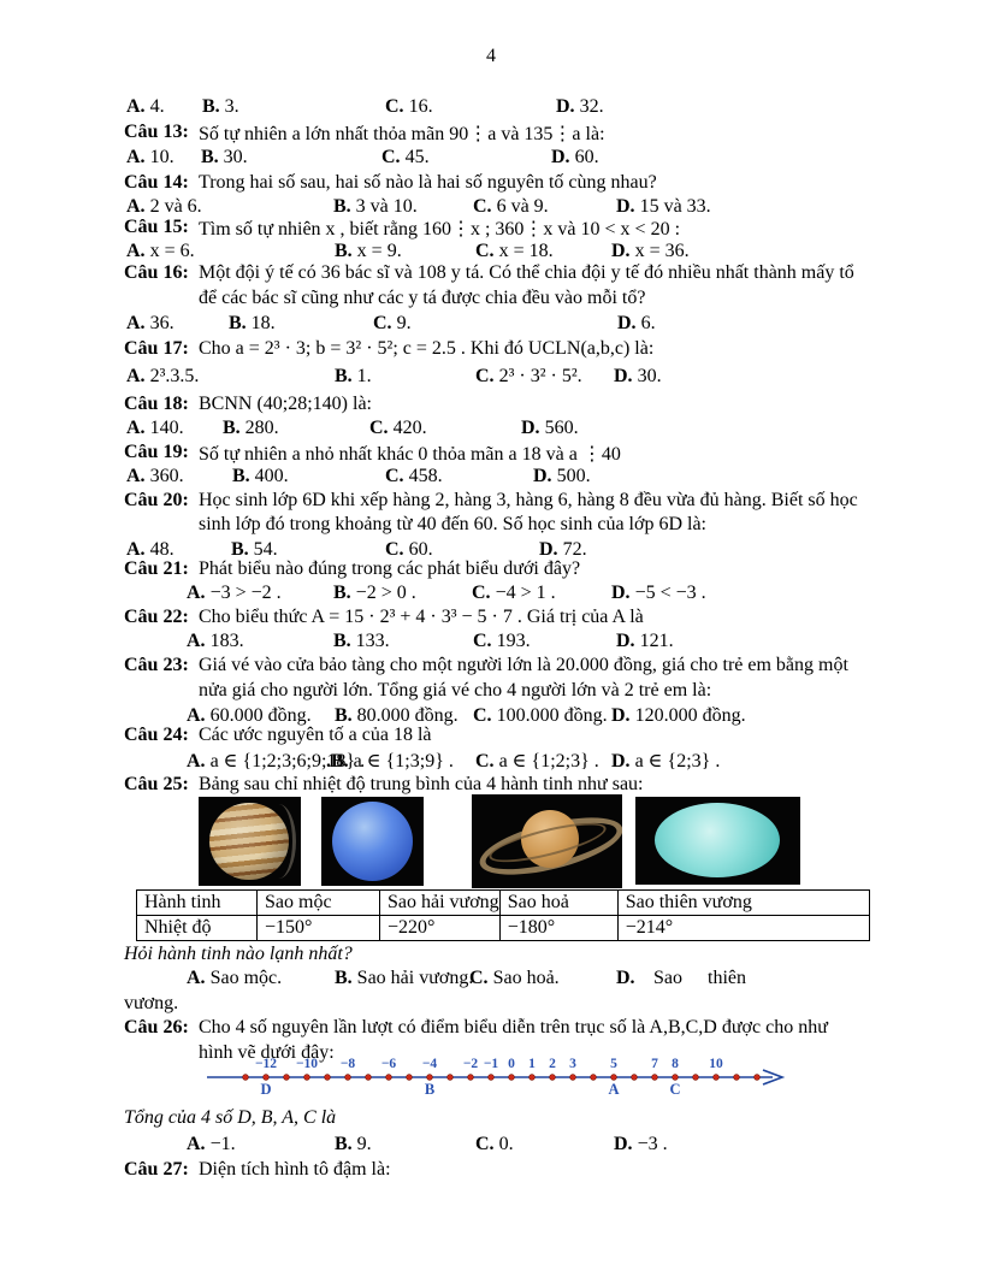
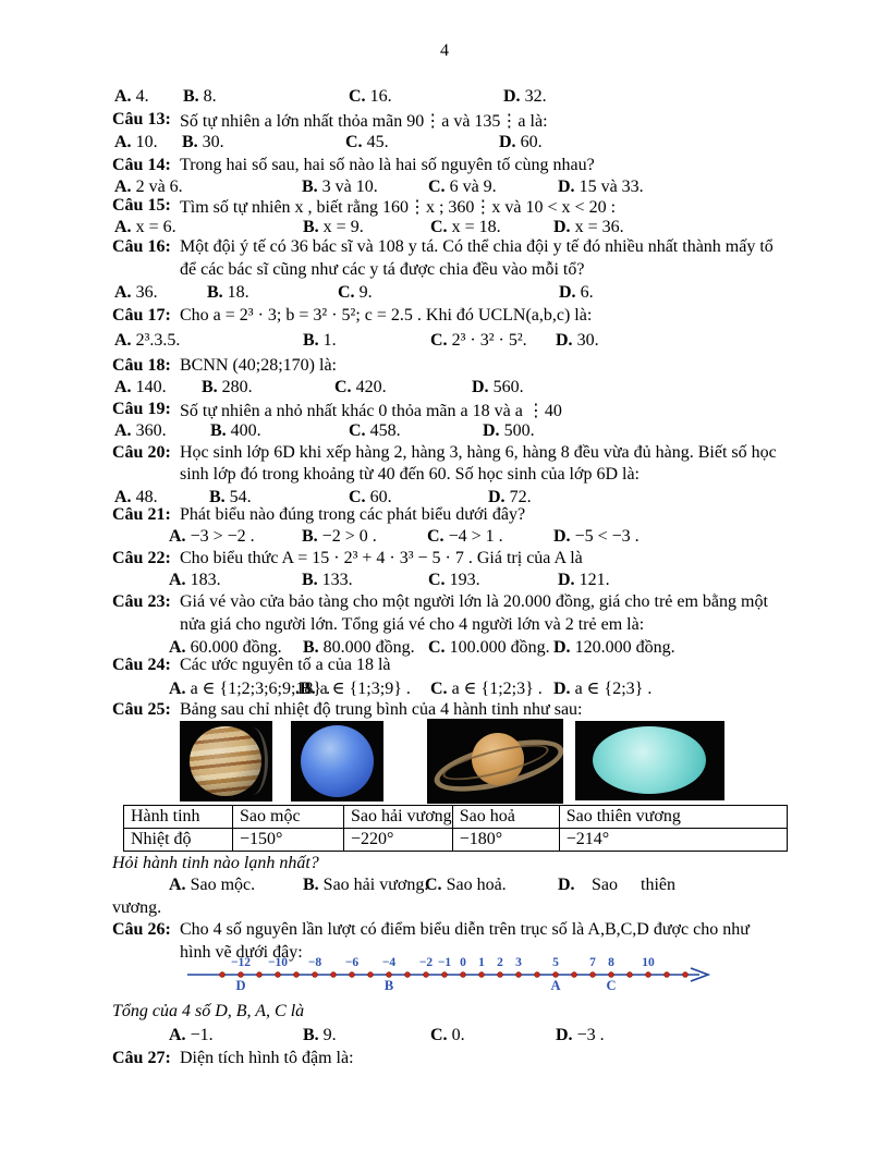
  4
  A. 4.
- B. 3.
+ B. 8.
  C. 16.
  D. 32.
  Câu 13:
  Số tự nhiên a lớn nhất thỏa mãn 90⋮a và 135⋮a là:
  A. 10.
  B. 30.
  C. 45.
  D. 60.
  Câu 14:
  Trong hai số sau, hai số nào là hai số nguyên tố cùng nhau?
  A. 2 và 6.
  B. 3 và 10.
  C. 6 và 9.
  D. 15 và 33.
  Câu 15:
  Tìm số tự nhiên x , biết rằng 160⋮x ; 360⋮x và 10 < x < 20 :
  A. x = 6.
  B. x = 9.
  C. x = 18.
  D. x = 36.
  Câu 16:
  Một đội ý tế có 36 bác sĩ và 108 y tá. Có thể chia đội y tế đó nhiều nhất thành mấy tổ
  để các bác sĩ cũng như các y tá được chia đều vào mỗi tổ?
  A. 36.
  B. 18.
  C. 9.
  D. 6.
  Câu 17:
  Cho a = 2³ · 3; b = 3² · 5²; c = 2.5 . Khi đó UCLN(a,b,c) là:
  A. 2³.3.5.
  B. 1.
  C. 2³ · 3² · 5².
  D. 30.
  Câu 18:
- BCNN (40;28;140) là:
+ BCNN (40;28;170) là:
  A. 140.
  B. 280.
  C. 420.
  D. 560.
  Câu 19:
  Số tự nhiên a nhỏ nhất khác 0 thỏa mãn a 18 và a ⋮40
  A. 360.
  B. 400.
  C. 458.
  D. 500.
  Câu 20:
  Học sinh lớp 6D khi xếp hàng 2, hàng 3, hàng 6, hàng 8 đều vừa đủ hàng. Biết số học
  sinh lớp đó trong khoảng từ 40 đến 60. Số học sinh của lớp 6D là:
  A. 48.
  B. 54.
  C. 60.
  D. 72.
  Câu 21:
  Phát biểu nào đúng trong các phát biểu dưới đây?
  A. −3 > −2 .
  B. −2 > 0 .
  C. −4 > 1 .
  D. −5 < −3 .
  Câu 22:
  Cho biểu thức A = 15 · 2³ + 4 · 3³ − 5 · 7 . Giá trị của A là
  A. 183.
  B. 133.
  C. 193.
  D. 121.
  Câu 23:
  Giá vé vào cửa bảo tàng cho một người lớn là 20.000 đồng, giá cho trẻ em bằng một
  nửa giá cho người lớn. Tổng giá vé cho 4 người lớn và 2 trẻ em là:
  A. 60.000 đồng.
  B. 80.000 đồng.
  C. 100.000 đồng.
  D. 120.000 đồng.
  Câu 24:
  Các ước nguyên tố a của 18 là
  A. a ∈ {1;2;3;6;9;18} .
  .B. a ∈ {1;3;9} .
  C. a ∈ {1;2;3} .
  D. a ∈ {2;3} .
  Câu 25:
  Bảng sau chỉ nhiệt độ trung bình của 4 hành tinh như sau:
  Hành tinh	Sao mộc	Sao hải vương	Sao hoả	Sao thiên vương
  Nhiệt độ	−150°	−220°	−180°	−214°
  Hỏi hành tinh nào lạnh nhất?
  A. Sao mộc.
  B. Sao hải vương.
  C. Sao hoả.
  D.
  Sao
  thiên
  vương.
  Câu 26:
  Cho 4 số nguyên lần lượt có điểm biểu diễn trên trục số là A,B,C,D được cho như
  hình vẽ dưới đây:
  −12
  −10
  −8
  −6
  −4
  −2
  −1
  0
  1
  2
  3
  5
  7
  8
  10
  D
  B
  A
  C
  Tổng của 4 số D, B, A, C là
  A. −1.
  B. 9.
  C. 0.
  D. −3 .
  Câu 27:
  Diện tích hình tô đậm là:
